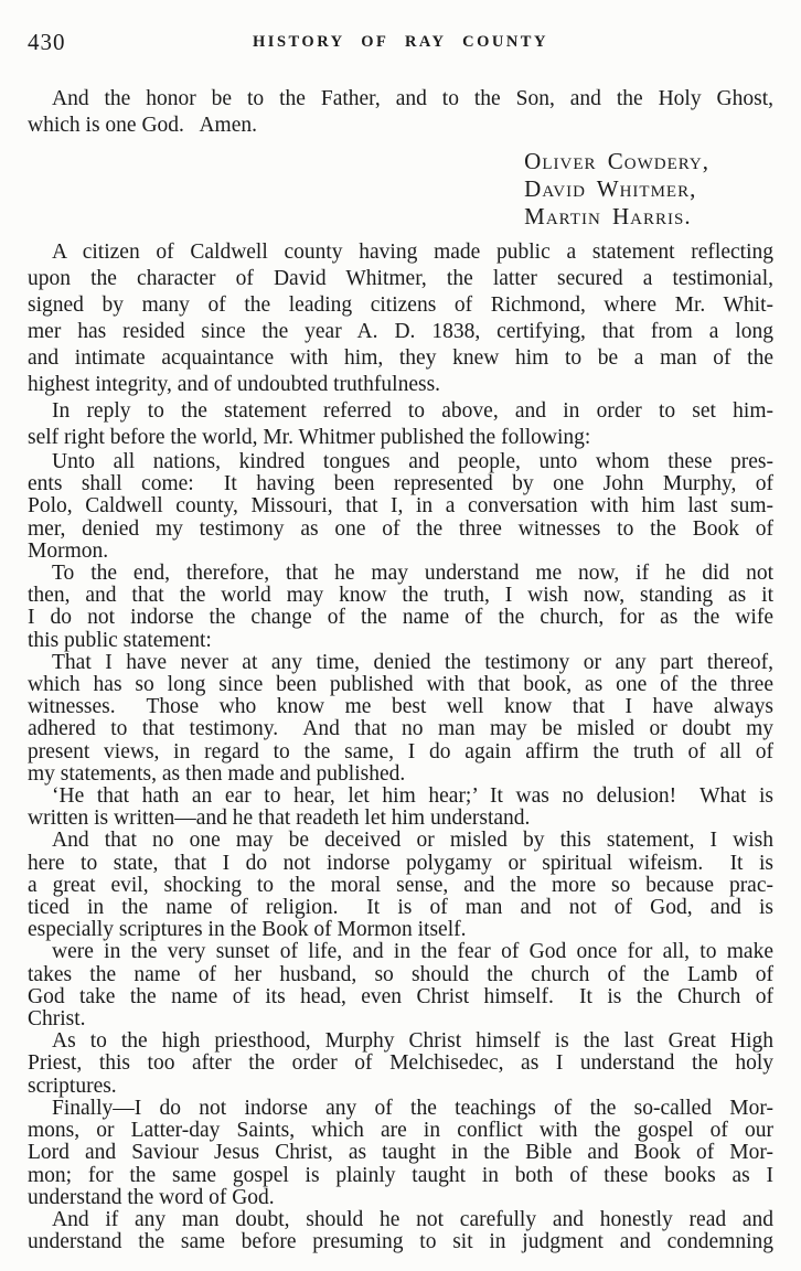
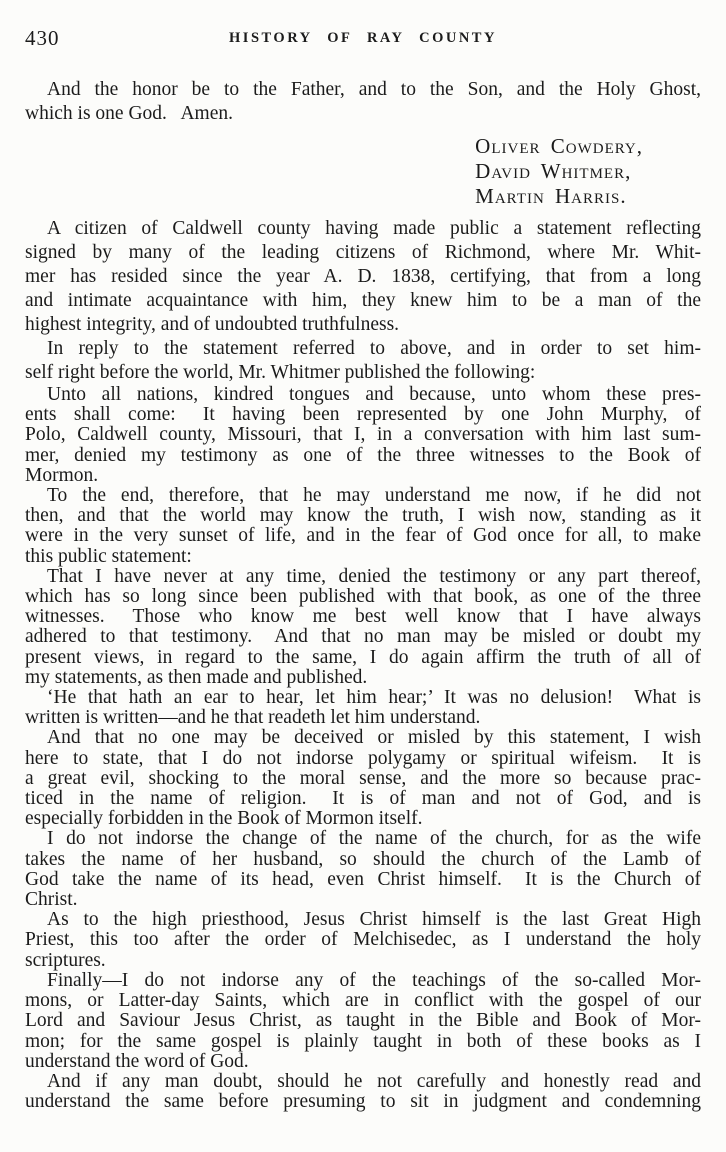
  430
  HISTORY OF RAY COUNTY
  And the honor be to the Father, and to the Son, and the Holy Ghost,
  which is one God. Amen.
  Oliver Cowdery,
  David Whitmer,
  Martin Harris.
  A citizen of Caldwell county having made public a statement reflecting
- upon the character of David Whitmer, the latter secured a testimonial,
  signed by many of the leading citizens of Richmond, where Mr. Whit-
  mer has resided since the year A. D. 1838, certifying, that from a long
  and intimate acquaintance with him, they knew him to be a man of the
  highest integrity, and of undoubted truthfulness.
  In reply to the statement referred to above, and in order to set him-
  self right before the world, Mr. Whitmer published the following:
- Unto all nations, kindred tongues and people, unto whom these pres-
+ Unto all nations, kindred tongues and because, unto whom these pres-
  ents shall come: It having been represented by one John Murphy, of
  Polo, Caldwell county, Missouri, that I, in a conversation with him last sum-
  mer, denied my testimony as one of the three witnesses to the Book of
  Mormon.
  To the end, therefore, that he may understand me now, if he did not
  then, and that the world may know the truth, I wish now, standing as it
- I do not indorse the change of the name of the church, for as the wife
+ were in the very sunset of life, and in the fear of God once for all, to make
  this public statement:
  That I have never at any time, denied the testimony or any part thereof,
  which has so long since been published with that book, as one of the three
  witnesses. Those who know me best well know that I have always
  adhered to that testimony. And that no man may be misled or doubt my
  present views, in regard to the same, I do again affirm the truth of all of
  my statements, as then made and published.
  ‘He that hath an ear to hear, let him hear;’ It was no delusion! What is
  written is written—and he that readeth let him understand.
  And that no one may be deceived or misled by this statement, I wish
  here to state, that I do not indorse polygamy or spiritual wifeism. It is
  a great evil, shocking to the moral sense, and the more so because prac-
  ticed in the name of religion. It is of man and not of God, and is
- especially scriptures in the Book of Mormon itself.
+ especially forbidden in the Book of Mormon itself.
- were in the very sunset of life, and in the fear of God once for all, to make
+ I do not indorse the change of the name of the church, for as the wife
  takes the name of her husband, so should the church of the Lamb of
  God take the name of its head, even Christ himself. It is the Church of
  Christ.
- As to the high priesthood, Murphy Christ himself is the last Great High
+ As to the high priesthood, Jesus Christ himself is the last Great High
  Priest, this too after the order of Melchisedec, as I understand the holy
  scriptures.
  Finally—I do not indorse any of the teachings of the so-called Mor-
  mons, or Latter-day Saints, which are in conflict with the gospel of our
  Lord and Saviour Jesus Christ, as taught in the Bible and Book of Mor-
  mon; for the same gospel is plainly taught in both of these books as I
  understand the word of God.
  And if any man doubt, should he not carefully and honestly read and
  understand the same before presuming to sit in judgment and condemning
